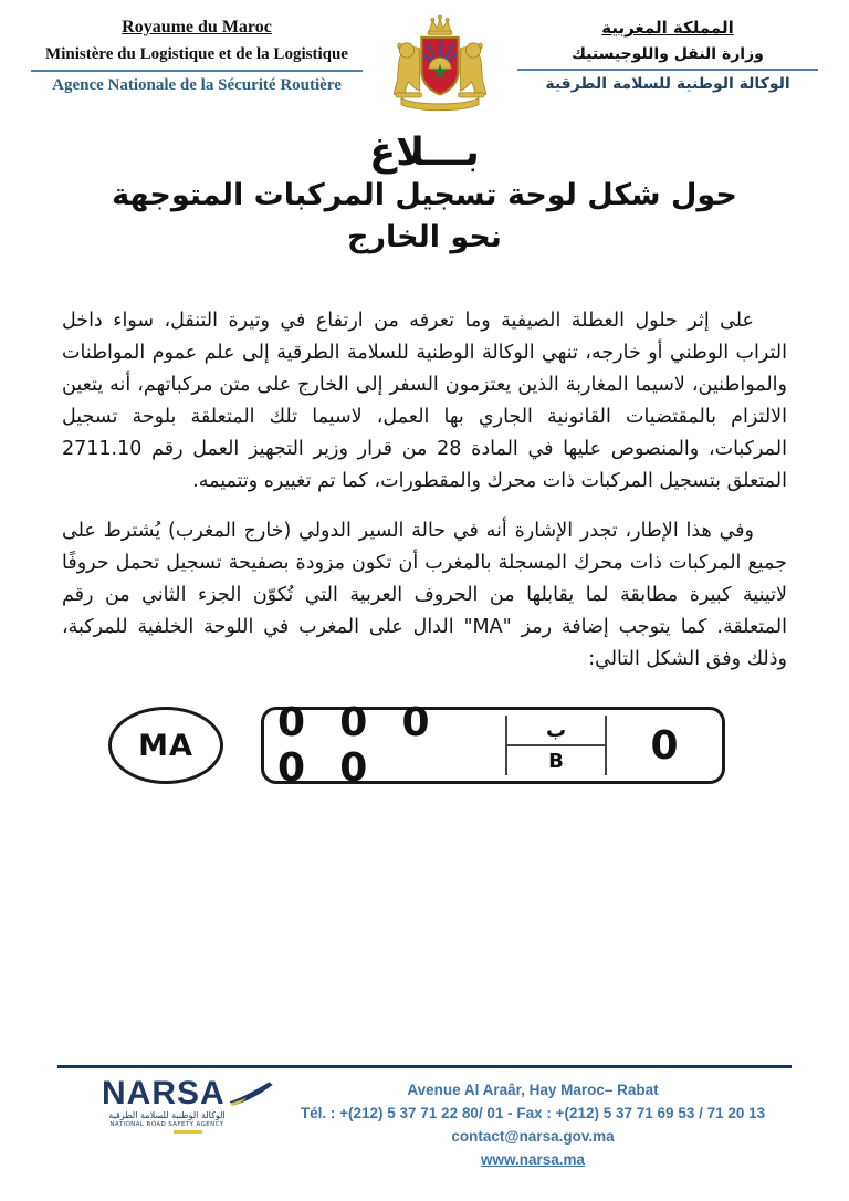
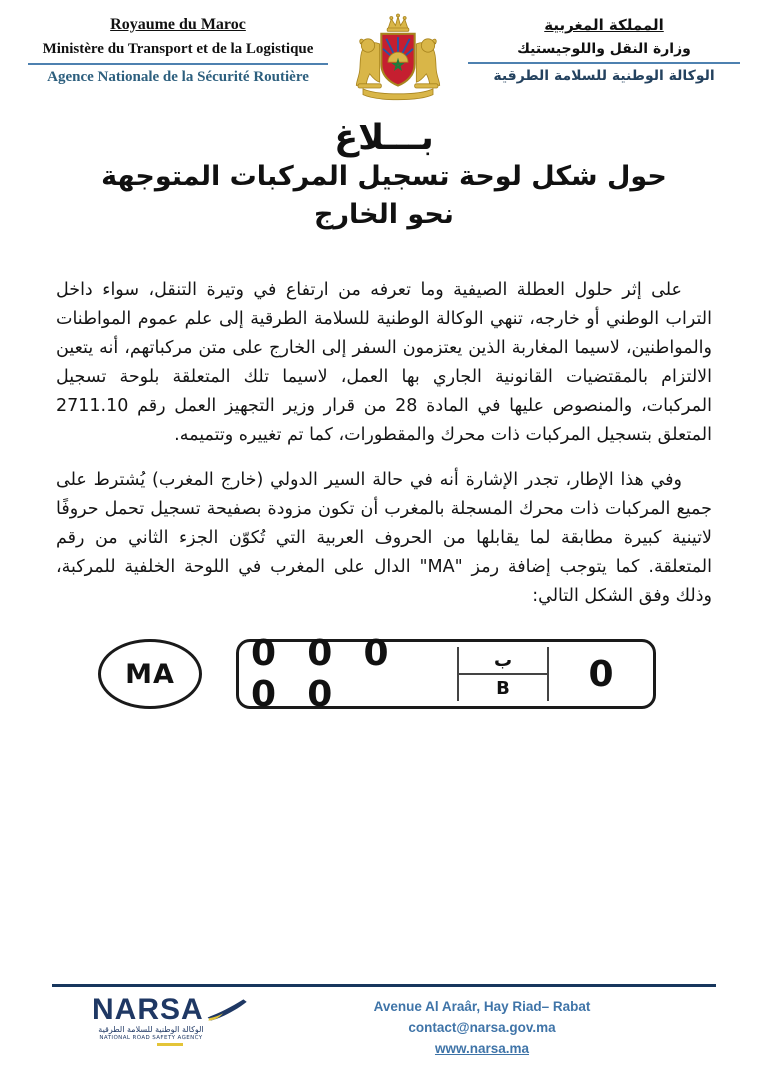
  Royaume du Maroc
- Ministère du Logistique et de la Logistique
+ Ministère du Transport et de la Logistique
  Agence Nationale de la Sécurité Routière
  المملكة المغربية
  وزارة النقل واللوجيستيك
  الوكالة الوطنية للسلامة الطرقية
  بـــلاغ
  حول شكل لوحة تسجيل المركبات المتوجهة
  نحو الخارج
  على إثر حلول العطلة الصيفية وما تعرفه من ارتفاع في وتيرة التنقل، سواء داخل التراب الوطني أو خارجه، تنهي الوكالة الوطنية للسلامة الطرقية إلى علم عموم المواطنات والمواطنين، لاسيما المغاربة الذين يعتزمون السفر إلى الخارج على متن مركباتهم، أنه يتعين الالتزام بالمقتضيات القانونية الجاري بها العمل، لاسيما تلك المتعلقة بلوحة تسجيل المركبات، والمنصوص عليها في المادة 28 من قرار وزير التجهيز العمل رقم 2711.10 المتعلق بتسجيل المركبات ذات محرك والمقطورات، كما تم تغييره وتتميمه.
  وفي هذا الإطار، تجدر الإشارة أنه في حالة السير الدولي (خارج المغرب) يُشترط على جميع المركبات ذات محرك المسجلة بالمغرب أن تكون مزودة بصفيحة تسجيل تحمل حروفًا لاتينية كبيرة مطابقة لما يقابلها من الحروف العربية التي تُكوّن الجزء الثاني من رقم المتعلقة. كما يتوجب إضافة رمز "MA" الدال على المغرب في اللوحة الخلفية للمركبة، وذلك وفق الشكل التالي:
  MA
  0 0 0 0 0
  ب
  B
  0
  NARSA
  الوكالة الوطنية للسلامة الطرقية
- Avenue Al Araâr, Hay Maroc– Rabat
+ Avenue Al Araâr, Hay Riad– Rabat
- Tél. : +(212) 5 37 71 22 80/ 01 - Fax : +(212) 5 37 71 69 53 / 71 20 13
  contact@narsa.gov.ma
  www.narsa.ma
